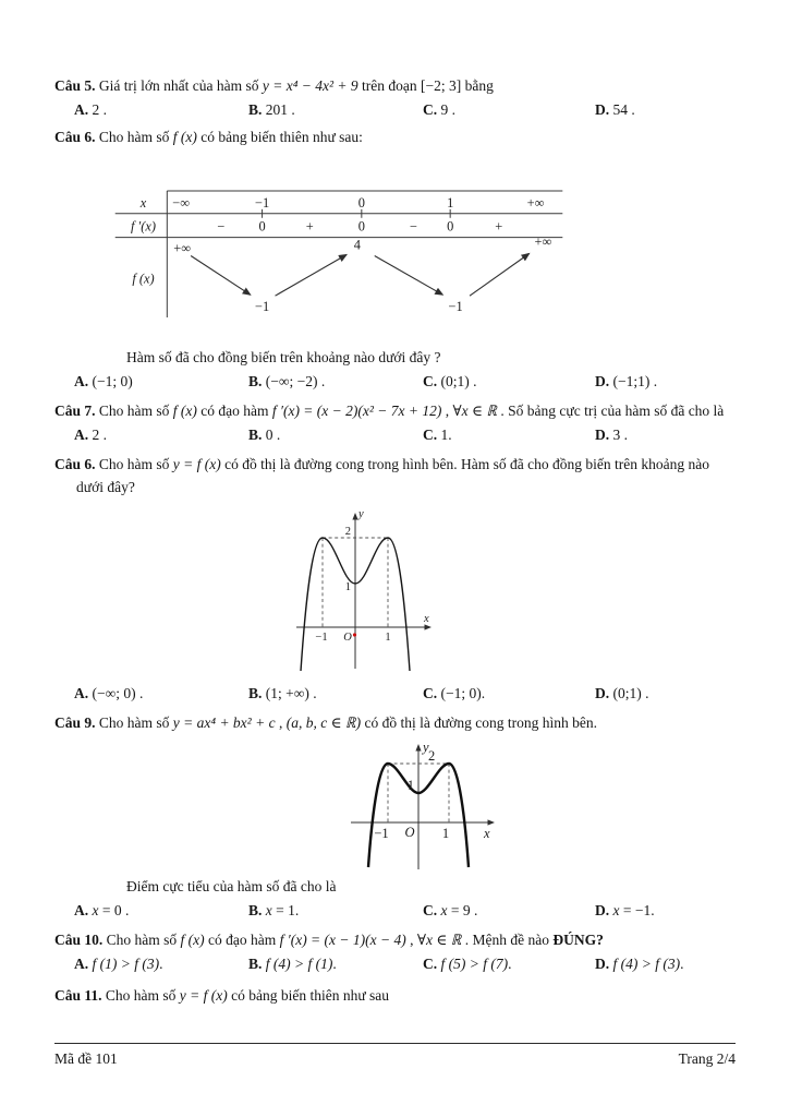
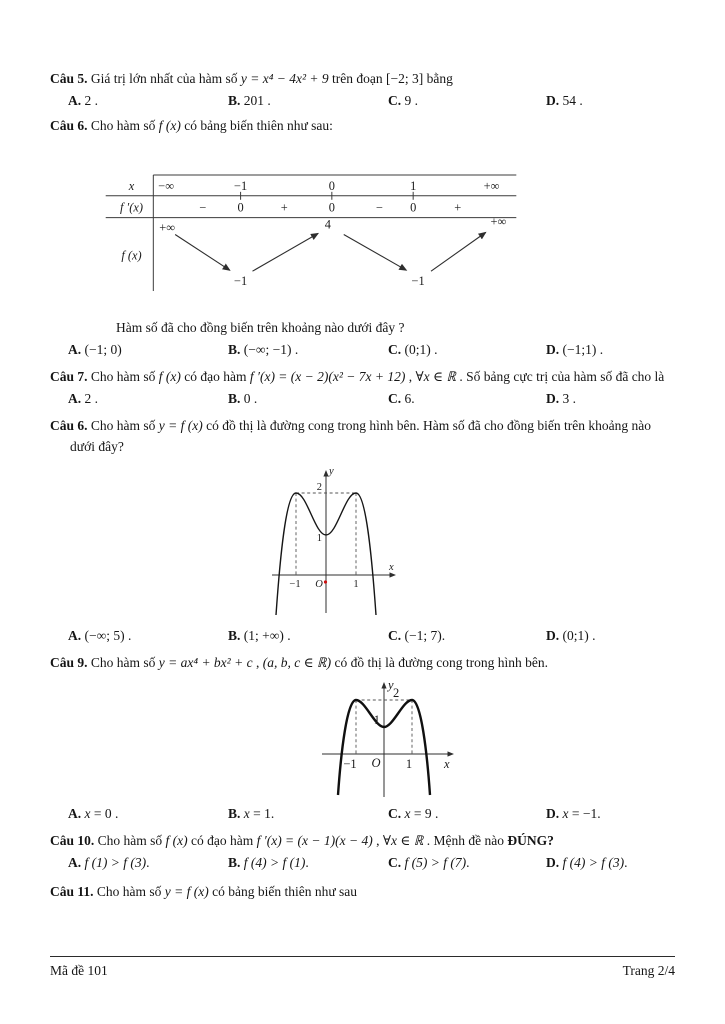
  Câu 5. Giá trị lớn nhất của hàm số y = x⁴ − 4x² + 9 trên đoạn [−2; 3] bằng
  A. 2 .
  B. 201 .
  C. 9 .
  D. 54 .
  Câu 6. Cho hàm số f (x) có bảng biến thiên như sau:
  x
  −∞
  −1
  0
  1
  +∞
  f ′(x)
  −
  0
  +
  0
  −
  0
  +
  f (x)
  +∞
  −1
  4
  −1
  +∞
  Hàm số đã cho đồng biến trên khoảng nào dưới đây ?
  A. (−1; 0)
- B. (−∞; −2) .
+ B. (−∞; −1) .
  C. (0;1) .
  D. (−1;1) .
  Câu 7. Cho hàm số f (x) có đạo hàm f ′(x) = (x − 2)(x² − 7x + 12) , ∀x ∈ ℝ . Số bảng cực trị của hàm số đã cho là
  A. 2 .
  B. 0 .
- C. 1.
+ C. 6.
  D. 3 .
  Câu 6. Cho hàm số y = f (x) có đồ thị là đường cong trong hình bên. Hàm số đã cho đồng biến trên khoảng nào dưới đây?
  y
  x
  2
  1
  −1
  O
  1
- A. (−∞; 0) .
+ A. (−∞; 5) .
  B. (1; +∞) .
- C. (−1; 0).
+ C. (−1; 7).
  D. (0;1) .
  Câu 9. Cho hàm số y = ax⁴ + bx² + c , (a, b, c ∈ ℝ) có đồ thị là đường cong trong hình bên.
  y
  x
  2
  1
  −1
  O
  1
- Điểm cực tiểu của hàm số đã cho là
  A. x = 0 .
  B. x = 1.
  C. x = 9 .
  D. x = −1.
  Câu 10. Cho hàm số f (x) có đạo hàm f ′(x) = (x − 1)(x − 4) , ∀x ∈ ℝ . Mệnh đề nào ĐÚNG?
  A. f (1) > f (3).
  B. f (4) > f (1).
  C. f (5) > f (7).
  D. f (4) > f (3).
  Câu 11. Cho hàm số y = f (x) có bảng biến thiên như sau
  Mã đề 101
  Trang 2/4
